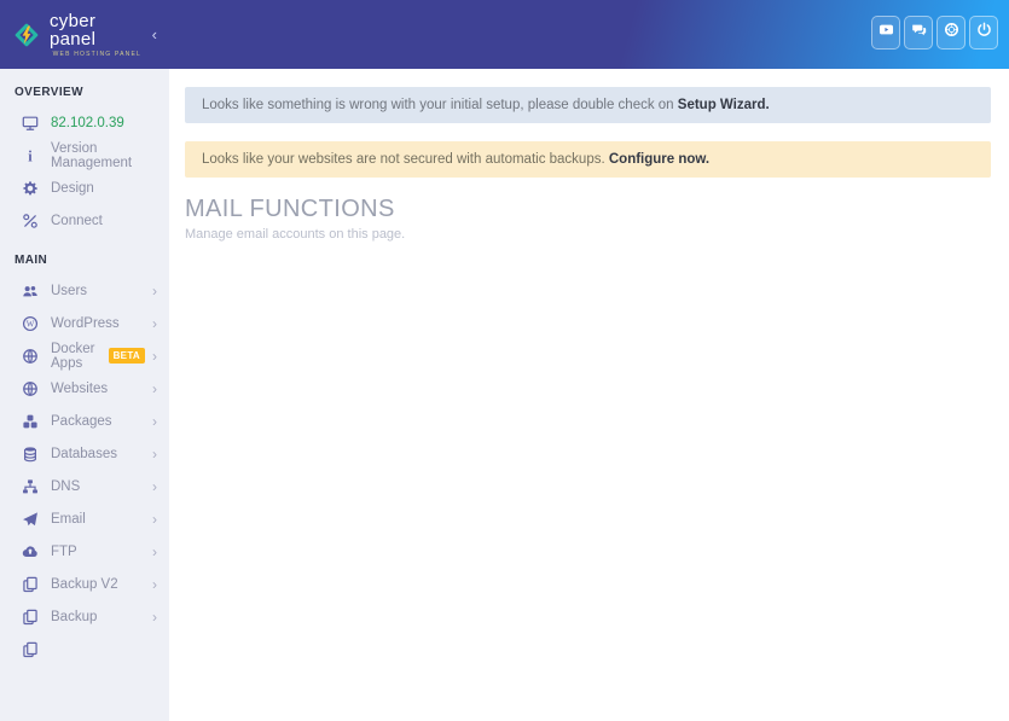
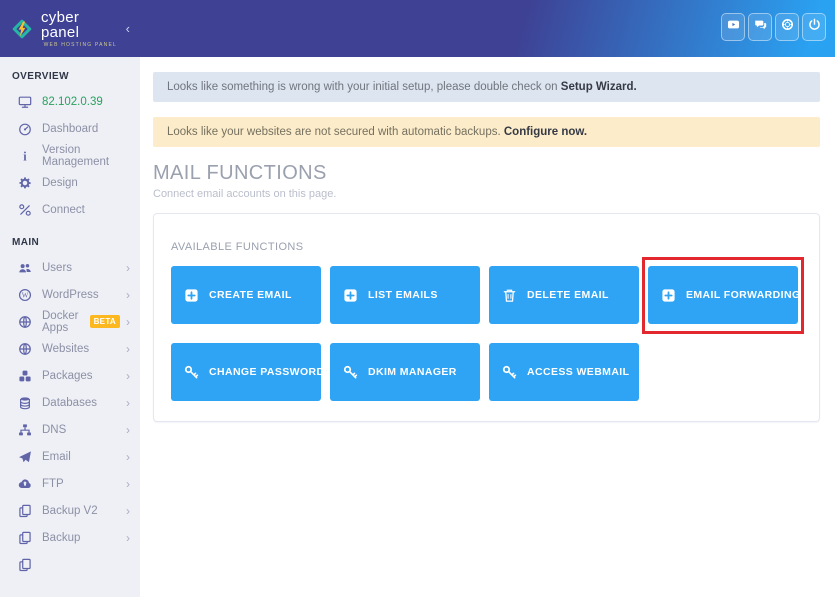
  cyber panel
  ‹
  OVERVIEW
  82.102.0.39
+ Dashboard
  i
  Version Management
  Design
  Connect
  MAIN
  Users
  ›
  W
  WordPress
  ›
  Docker Apps
  BETA
  ›
  Websites
  ›
  Packages
  ›
  Databases
  ›
  DNS
  ›
  Email
  ›
  FTP
  ›
  Backup V2
  ›
  Backup
  ›
  Looks like something is wrong with your initial setup, please double check on Setup Wizard.
  Looks like your websites are not secured with automatic backups. Configure now.
  MAIL FUNCTIONS
- Manage email accounts on this page.
+ Connect email accounts on this page.
+ AVAILABLE FUNCTIONS
+ CREATE EMAIL
+ LIST EMAILS
+ DELETE EMAIL
+ EMAIL FORWARDING
+ CHANGE PASSWORD
+ DKIM MANAGER
+ ACCESS WEBMAIL
